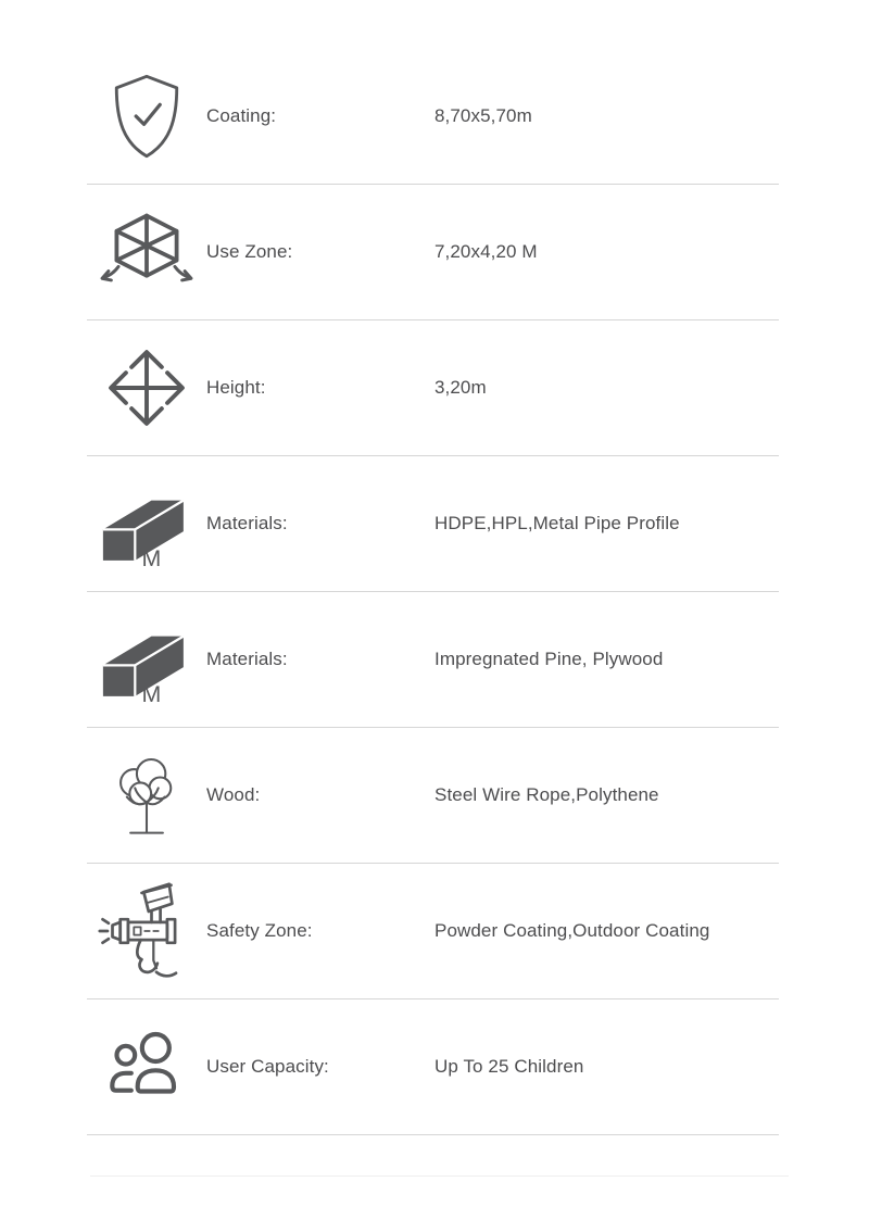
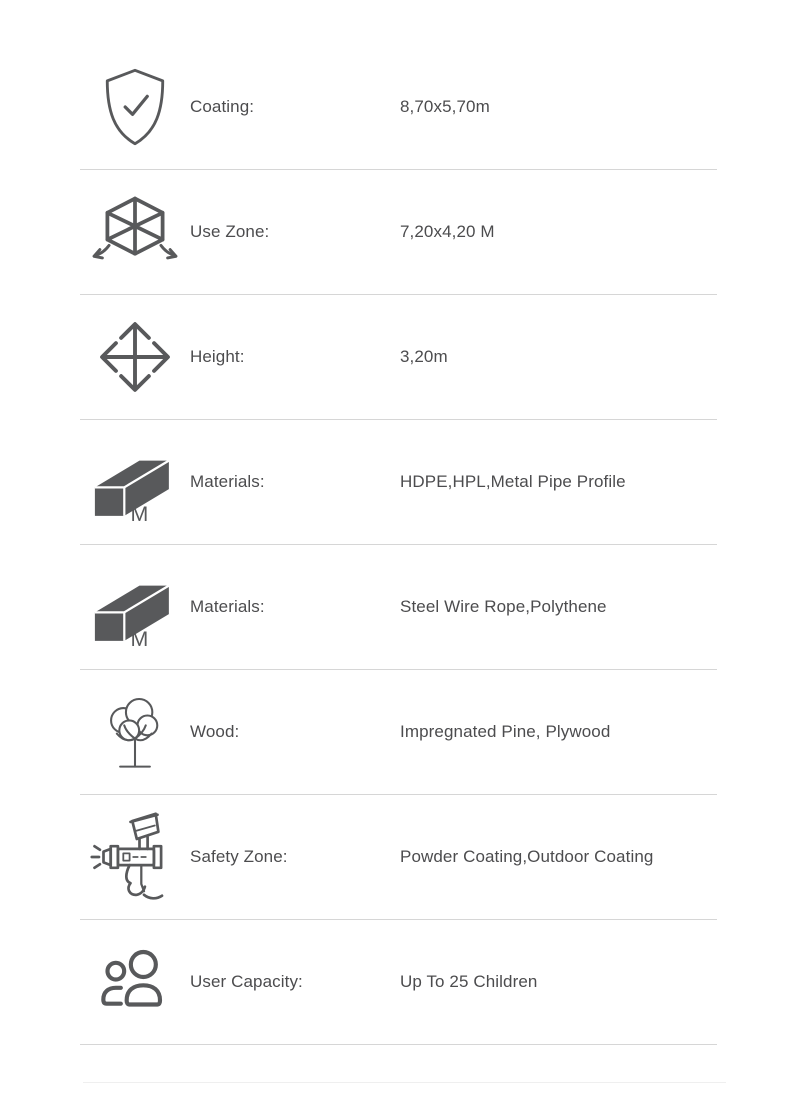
  Coating:
  8,70x5,70m
  Use Zone:
  7,20x4,20 M
  Height:
  3,20m
  M
  Materials:
  HDPE,HPL,Metal Pipe Profile
  M
  Materials:
- Impregnated Pine, Plywood
+ Steel Wire Rope,Polythene
  Wood:
- Steel Wire Rope,Polythene
+ Impregnated Pine, Plywood
  Safety Zone:
  Powder Coating,Outdoor Coating
  User Capacity:
  Up To 25 Children
